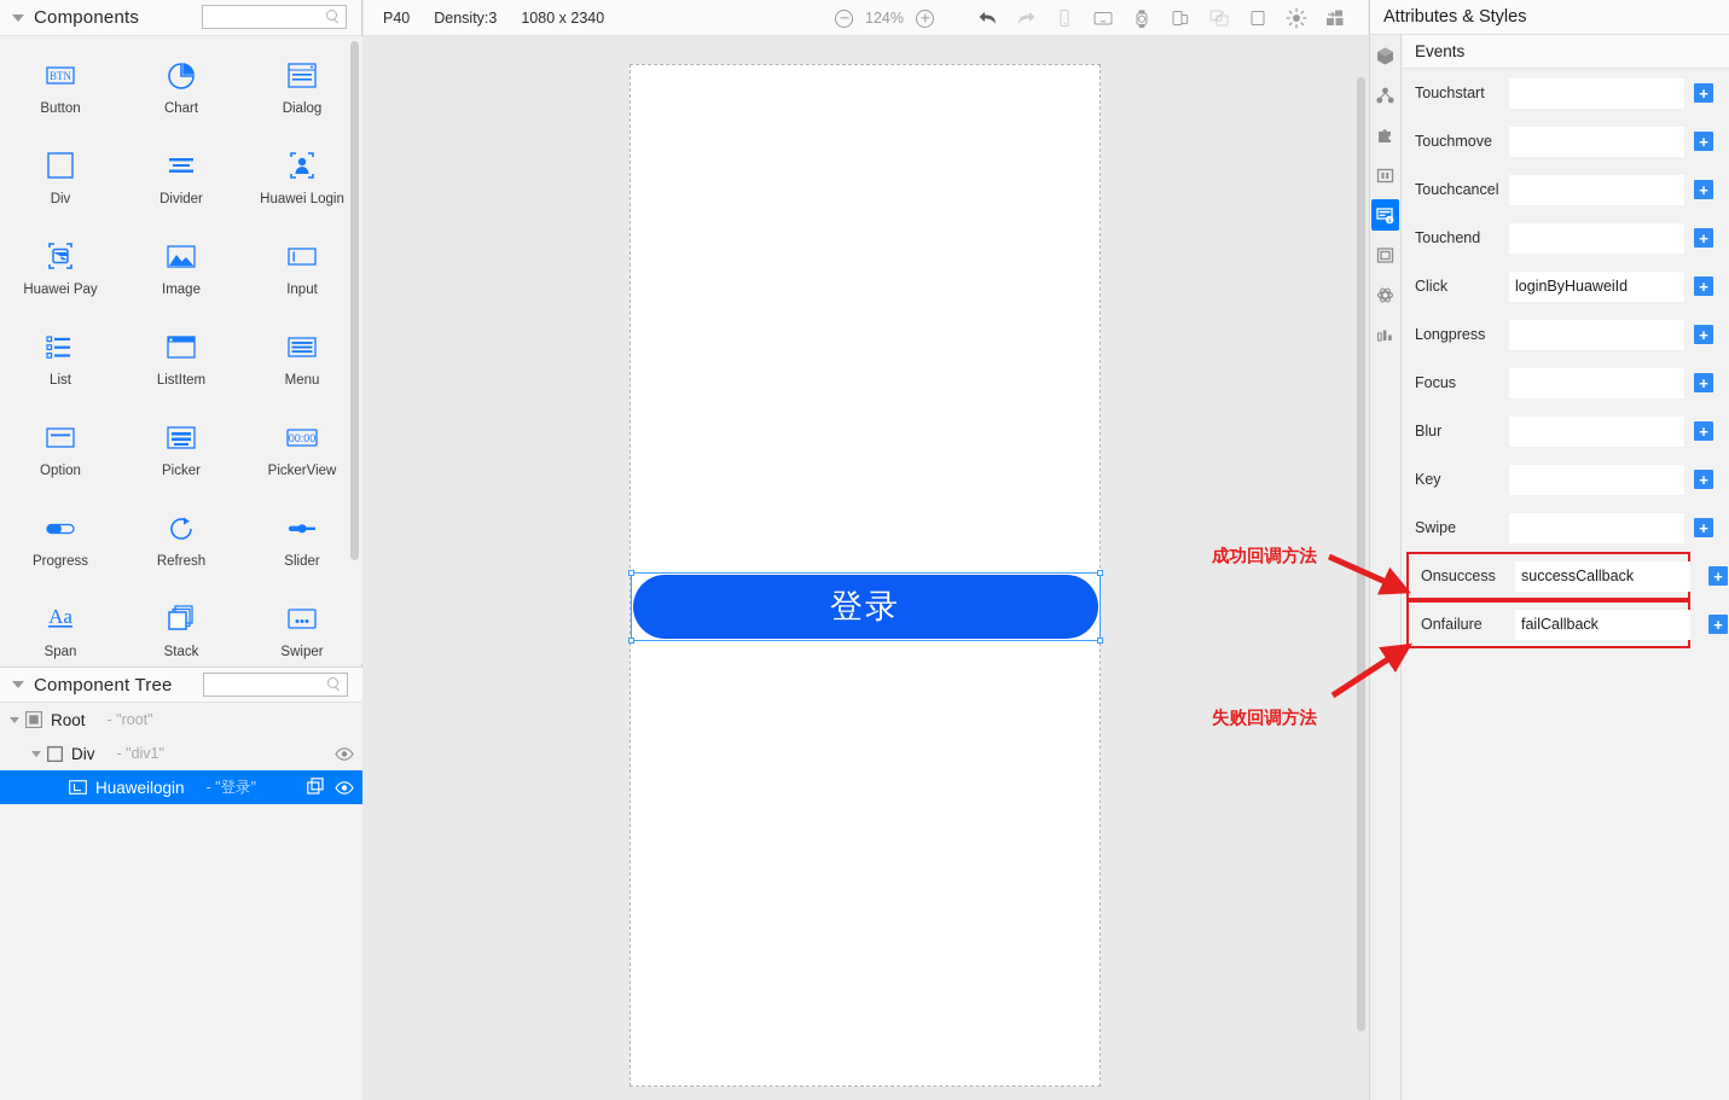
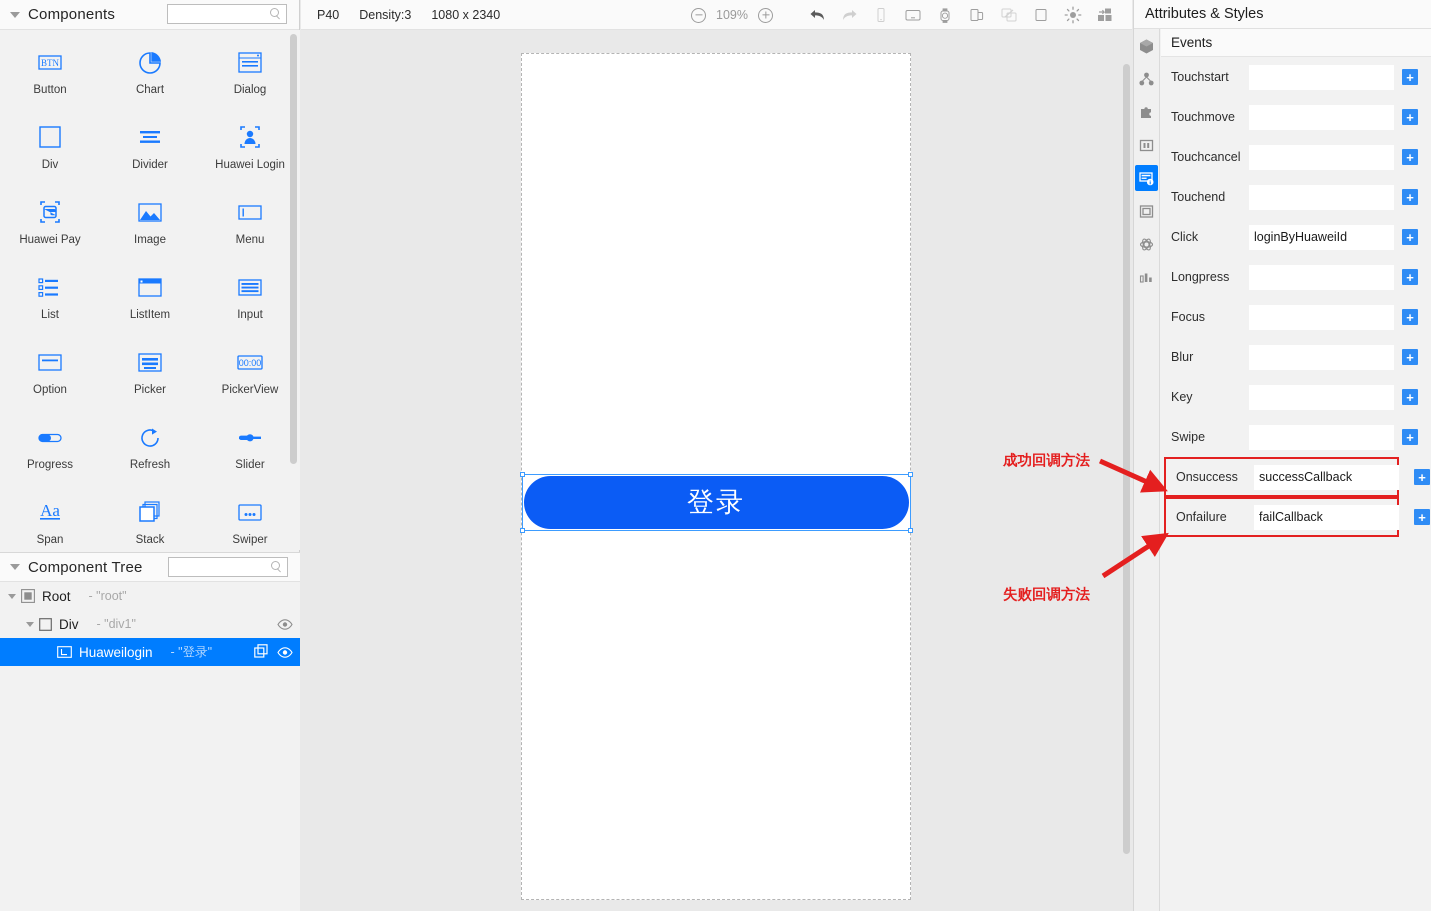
  Components
  BTN
  Button
  Chart
  Dialog
  Div
  Divider
  Huawei Login
  Huawei Pay
  Image
- Input
+ Menu
  List
  ListItem
- Menu
+ Input
  Option
  Picker
  00:00
  PickerView
  Progress
  Refresh
  Slider
  Aa
  Span
  Stack
  Swiper
  Component Tree
  Root
  - "root"
  Div
  - "div1"
  Huaweilogin
  - "登录"
  P40
  Density:3
  1080 x 2340
- 124%
+ 109%
  登录
  Attributes & Styles
  Events
  Touchstart
  +
  Touchmove
  +
  Touchcancel
  +
  Touchend
  +
  Click
  loginByHuaweiId
  +
  Longpress
  +
  Focus
  +
  Blur
  +
  Key
  +
  Swipe
  +
  Onsuccess
  successCallback
  +
  Onfailure
  failCallback
  +
  成功回调方法
  失败回调方法
